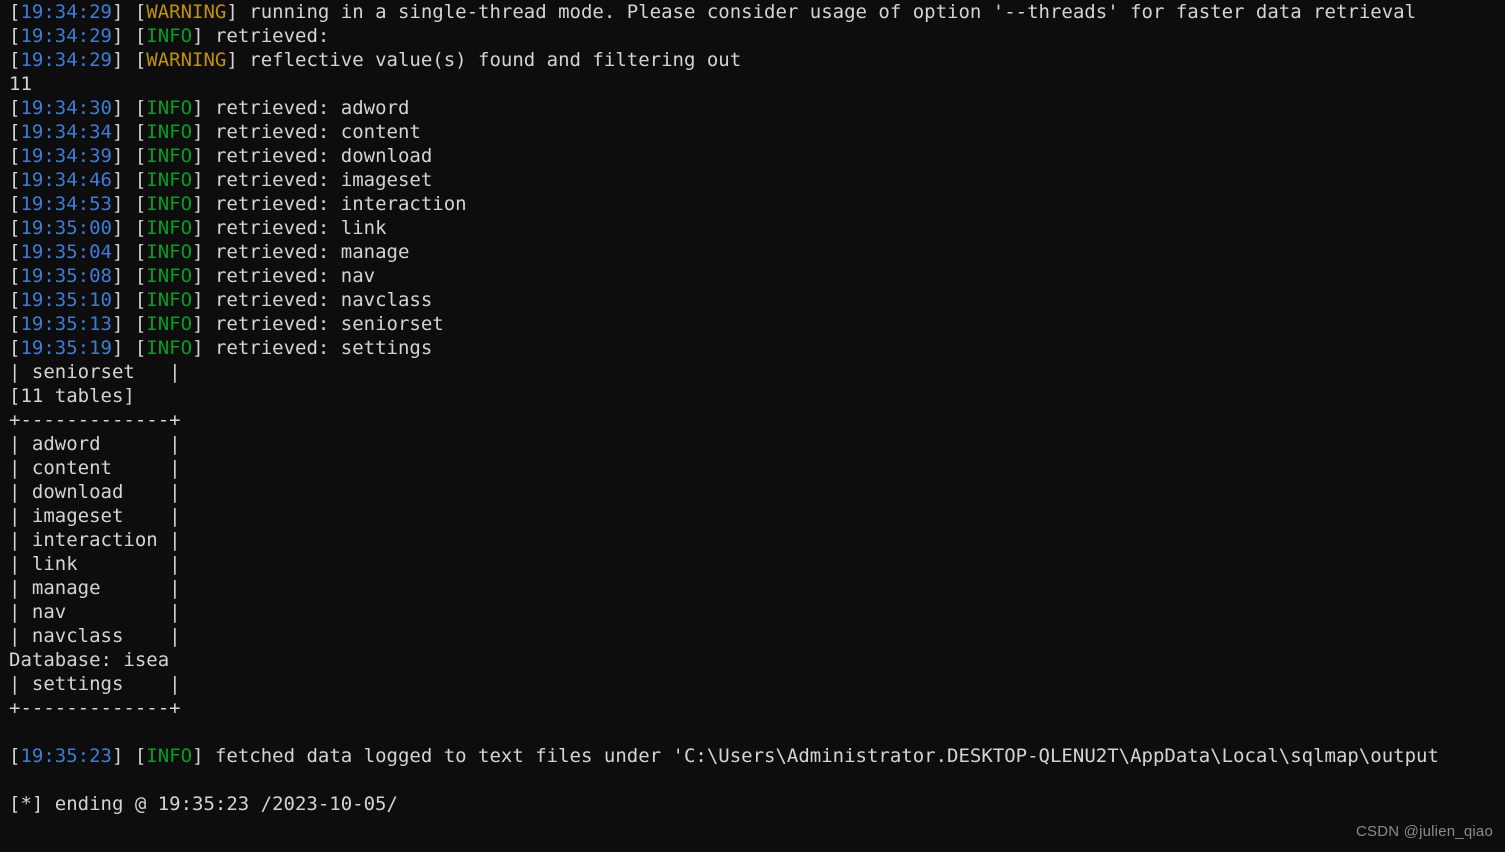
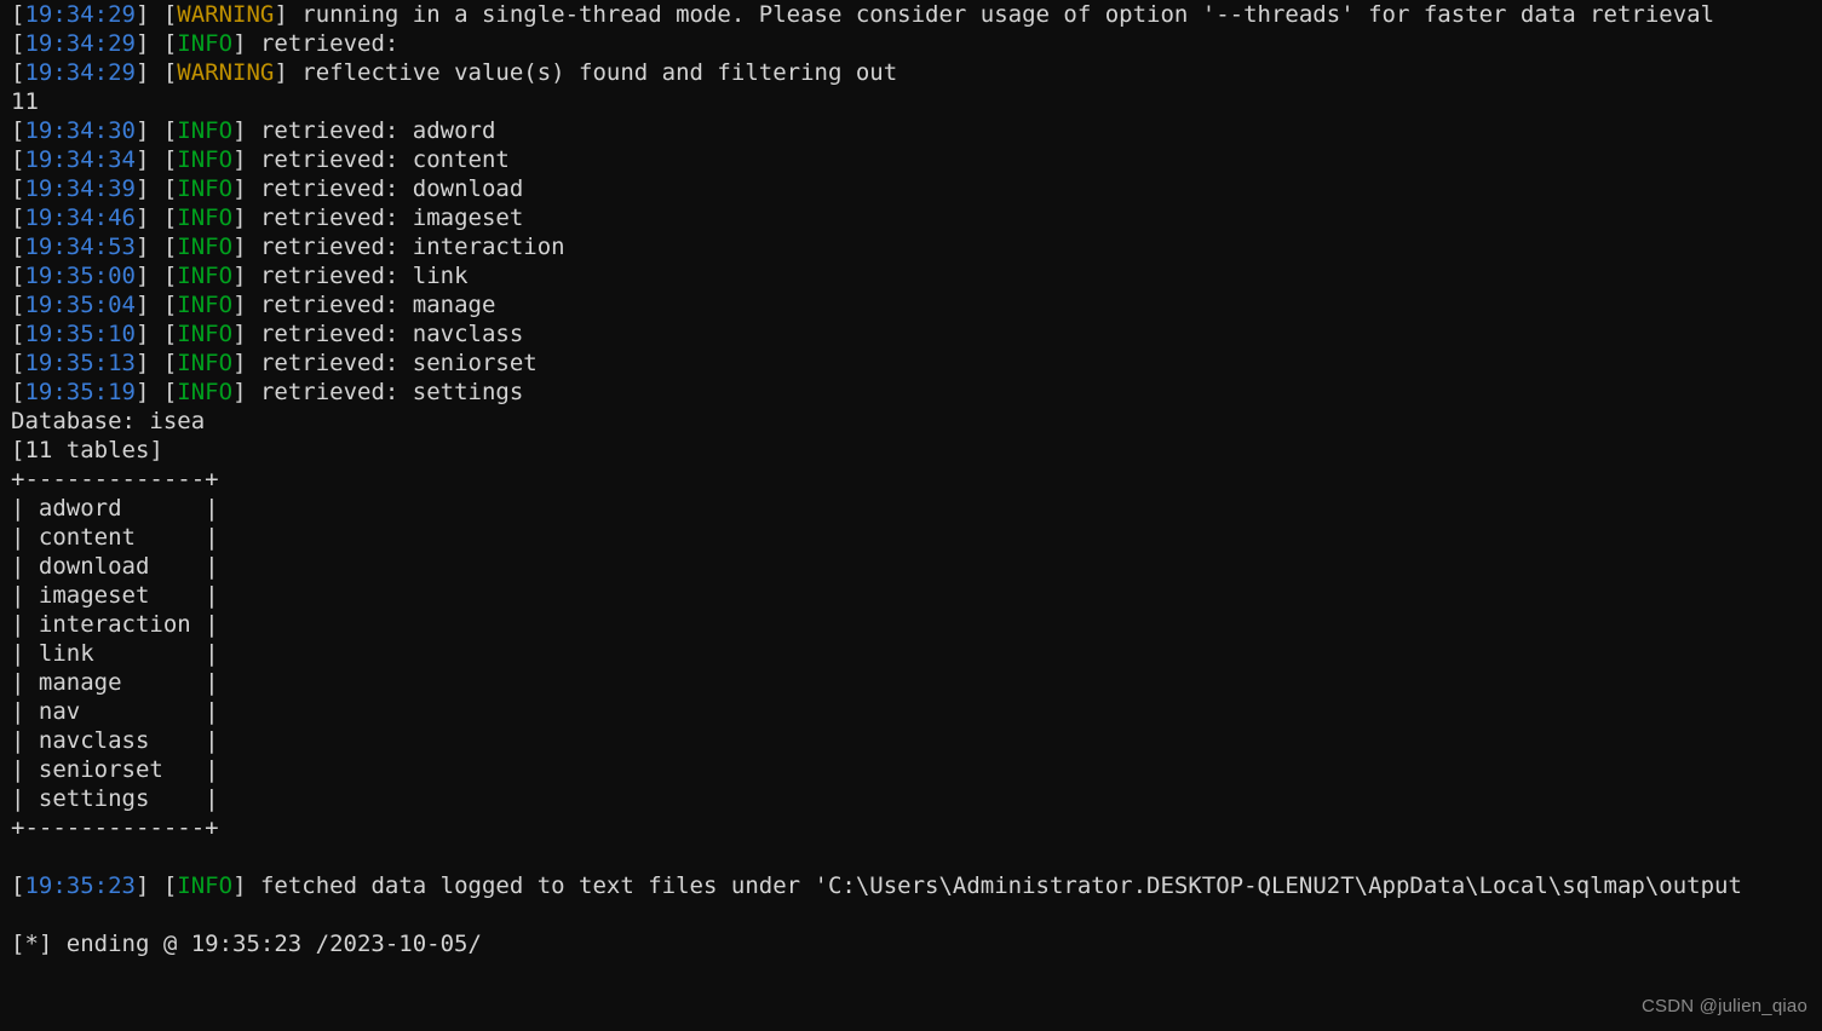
  [19:34:29] [WARNING] running in a single-thread mode. Please consider usage of option '--threads' for faster data retrieval
  [19:34:29] [INFO] retrieved:
  [19:34:29] [WARNING] reflective value(s) found and filtering out
  11
  [19:34:30] [INFO] retrieved: adword
  [19:34:34] [INFO] retrieved: content
  [19:34:39] [INFO] retrieved: download
  [19:34:46] [INFO] retrieved: imageset
  [19:34:53] [INFO] retrieved: interaction
  [19:35:00] [INFO] retrieved: link
  [19:35:04] [INFO] retrieved: manage
- [19:35:08] [INFO] retrieved: nav
  [19:35:10] [INFO] retrieved: navclass
  [19:35:13] [INFO] retrieved: seniorset
  [19:35:19] [INFO] retrieved: settings
- | seniorset |
+ Database: isea
  [11 tables]
  +-------------+
  | adword |
  | content |
  | download |
  | imageset |
  | interaction |
  | link |
  | manage |
  | nav |
  | navclass |
- Database: isea
+ | seniorset |
  | settings |
  +-------------+
  [19:35:23] [INFO] fetched data logged to text files under 'C:\Users\Administrator.DESKTOP-QLENU2T\AppData\Local\sqlmap\output
  [*] ending @ 19:35:23 /2023-10-05/
  CSDN @julien_qiao
